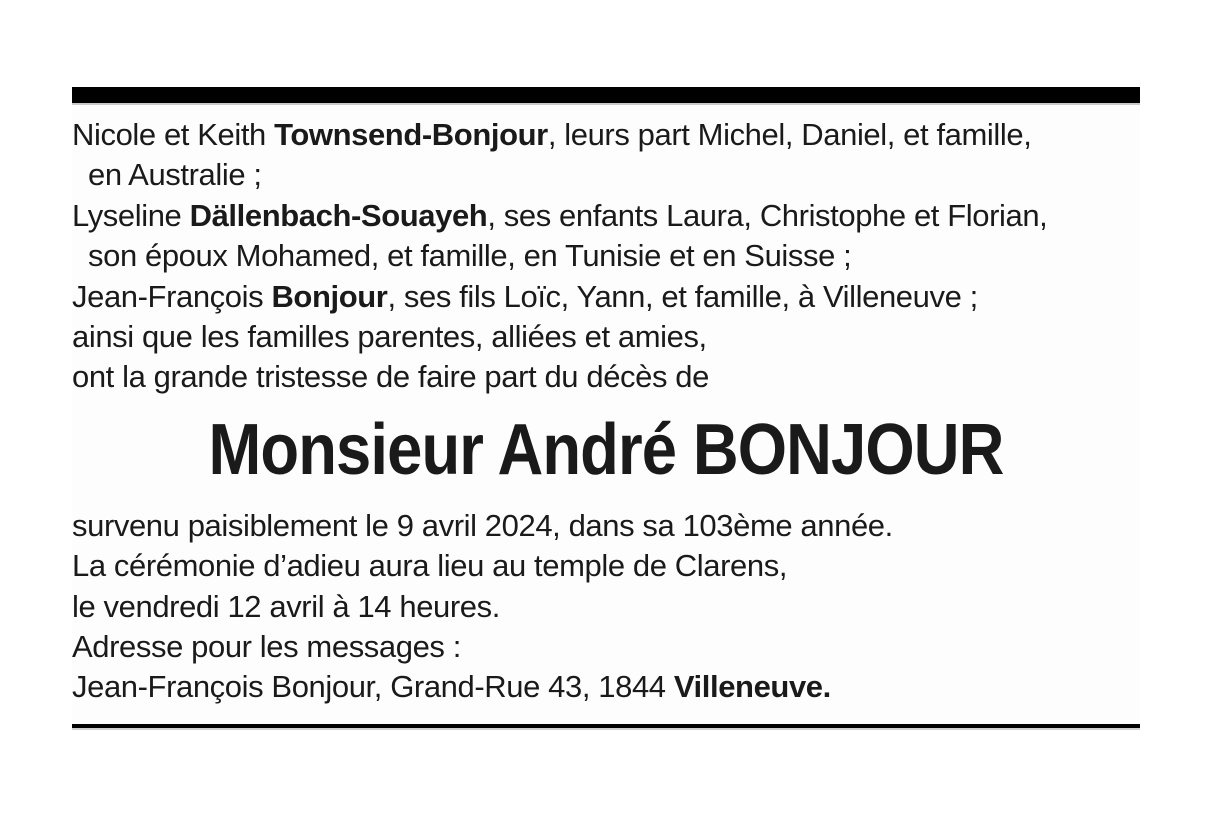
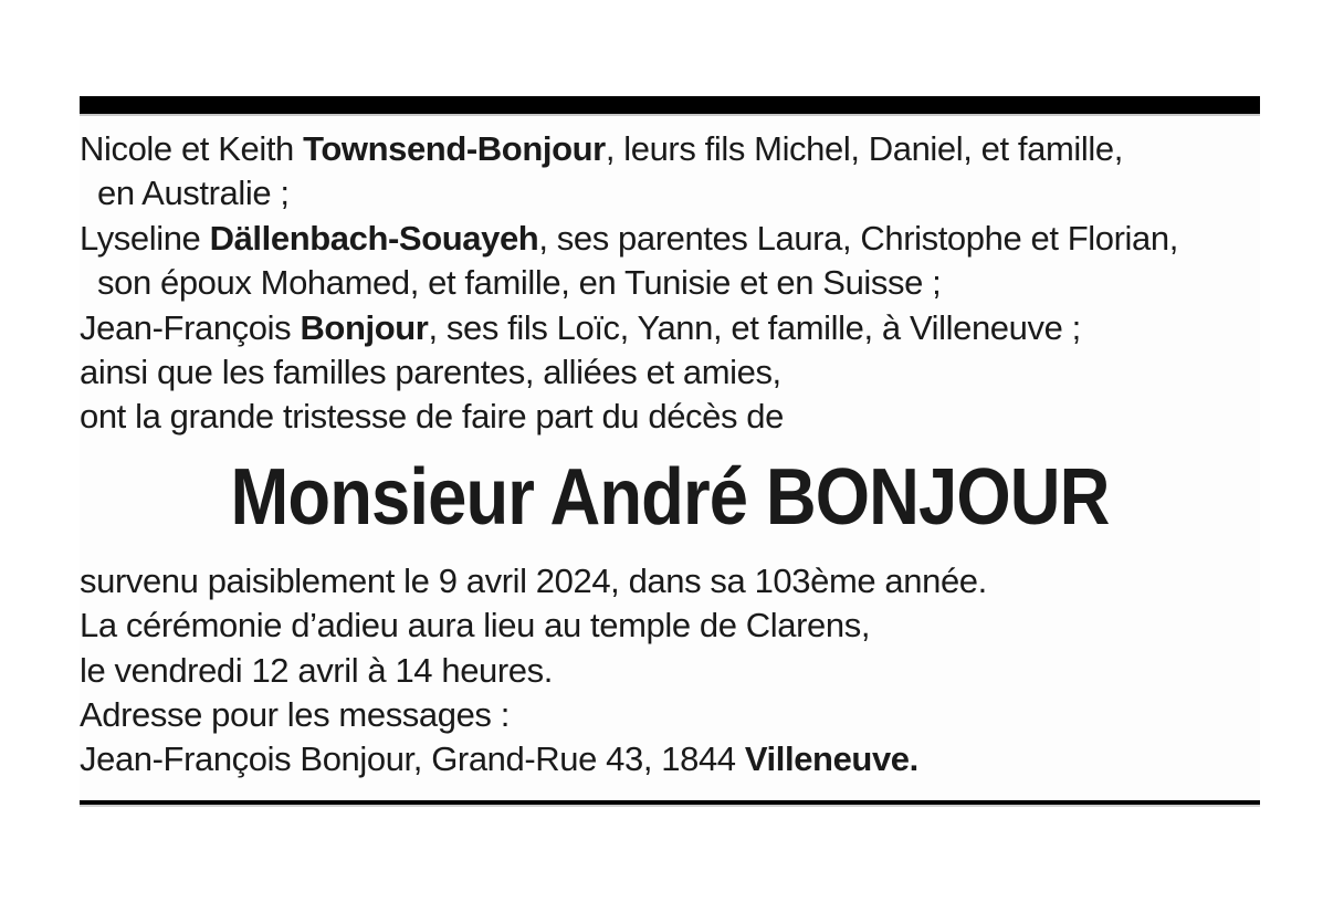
- Nicole et Keith Townsend-Bonjour, leurs part Michel, Daniel, et famille,
+ Nicole et Keith Townsend-Bonjour, leurs fils Michel, Daniel, et famille,
  en Australie ;
- Lyseline Dällenbach-Souayeh, ses enfants Laura, Christophe et Florian,
+ Lyseline Dällenbach-Souayeh, ses parentes Laura, Christophe et Florian,
  son époux Mohamed, et famille, en Tunisie et en Suisse ;
  Jean-François Bonjour, ses fils Loïc, Yann, et famille, à Villeneuve ;
  ainsi que les familles parentes, alliées et amies,
  ont la grande tristesse de faire part du décès de
  Monsieur André BONJOUR
  survenu paisiblement le 9 avril 2024, dans sa 103ème année.
  La cérémonie d’adieu aura lieu au temple de Clarens,
  le vendredi 12 avril à 14 heures.
  Adresse pour les messages :
  Jean-François Bonjour, Grand-Rue 43, 1844 Villeneuve.
